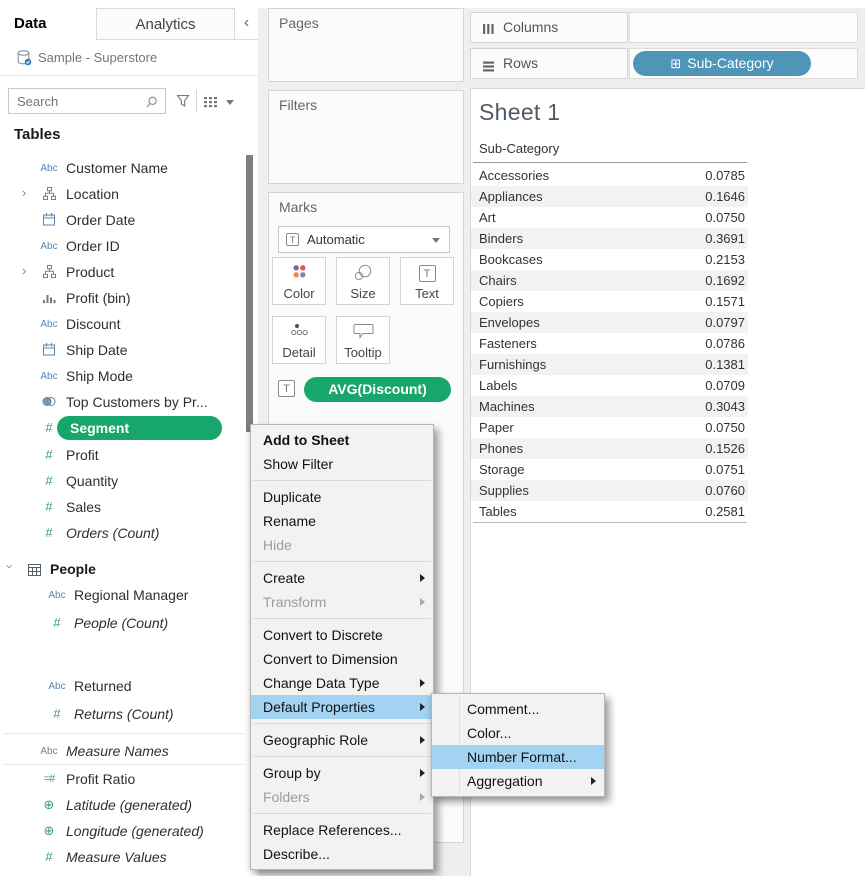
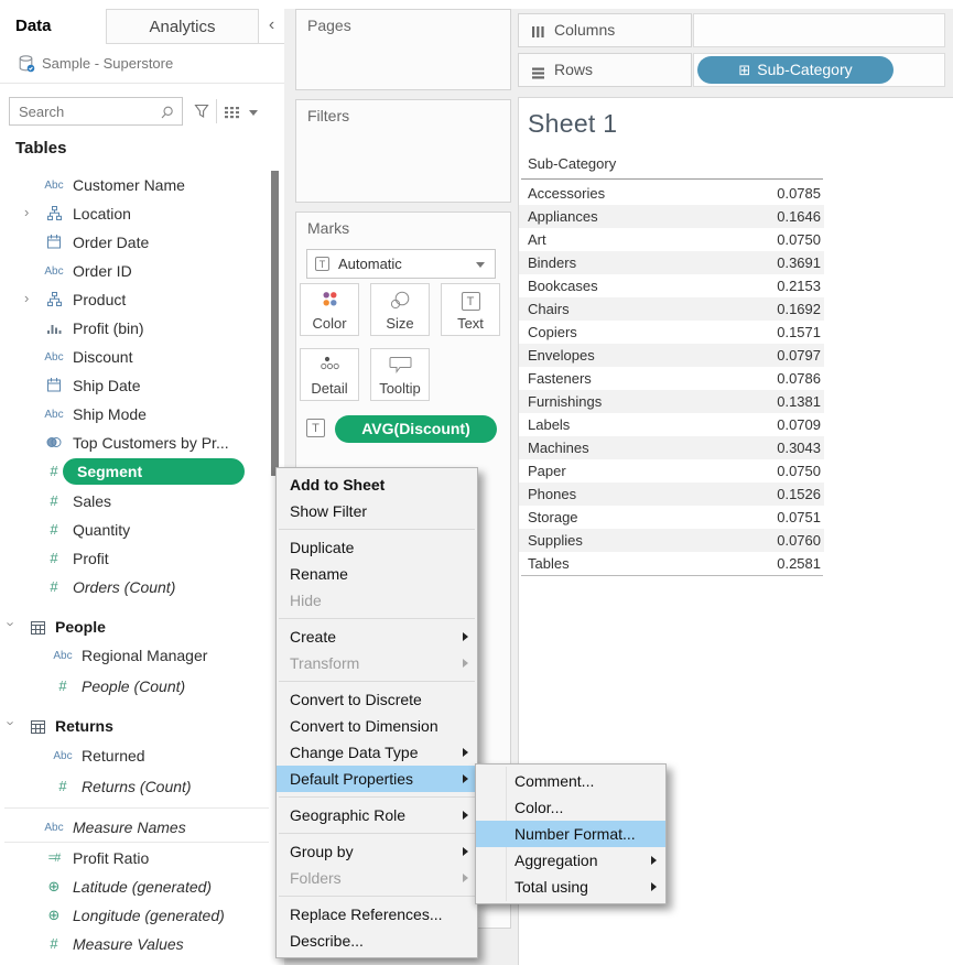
  Data
  Analytics
  ‹
  Sample - Superstore
  Search
  Tables
  Abc
  Customer Name
  ›
  Location
  Order Date
  Abc
  Order ID
  ›
  Product
  Profit (bin)
  Abc
  Discount
  Ship Date
  Abc
  Ship Mode
  Top Customers by Pr...
  #
  Segment
  #
- Profit
+ Sales
  #
  Quantity
  #
- Sales
+ Profit
  #
  Orders (Count)
  People
  Abc
  Regional Manager
  #
  People (Count)
+ Returns
  Abc
  Returned
  #
  Returns (Count)
  Abc
  Measure Names
  =#
  Profit Ratio
  ⊕
  Latitude (generated)
  ⊕
  Longitude (generated)
  #
  Measure Values
  Pages
  Filters
  Marks
  T
  Automatic
  Color
  Size
  T
  Text
  Detail
  Tooltip
  T
  AVG(Discount)
  Columns
  Rows
  ⊞ Sub-Category
  Sheet 1
  Sub-Category
  Accessories
  0.0785
  Appliances
  0.1646
  Art
  0.0750
  Binders
  0.3691
  Bookcases
  0.2153
  Chairs
  0.1692
  Copiers
  0.1571
  Envelopes
  0.0797
  Fasteners
  0.0786
  Furnishings
  0.1381
  Labels
  0.0709
  Machines
  0.3043
  Paper
  0.0750
  Phones
  0.1526
  Storage
  0.0751
  Supplies
  0.0760
  Tables
  0.2581
  Add to Sheet
  Show Filter
  Duplicate
  Rename
  Hide
  Create
  Transform
  Convert to Discrete
  Convert to Dimension
  Change Data Type
  Default Properties
  Geographic Role
  Group by
  Folders
  Replace References...
  Describe...
  Comment...
  Color...
  Number Format...
  Aggregation
+ Total using
